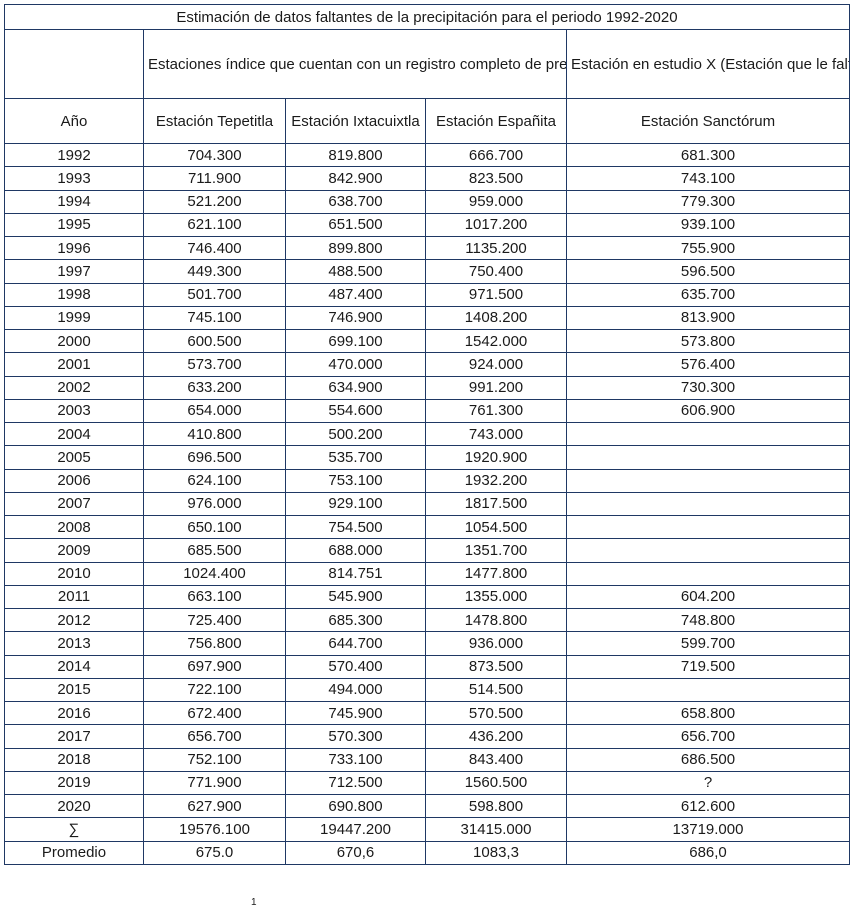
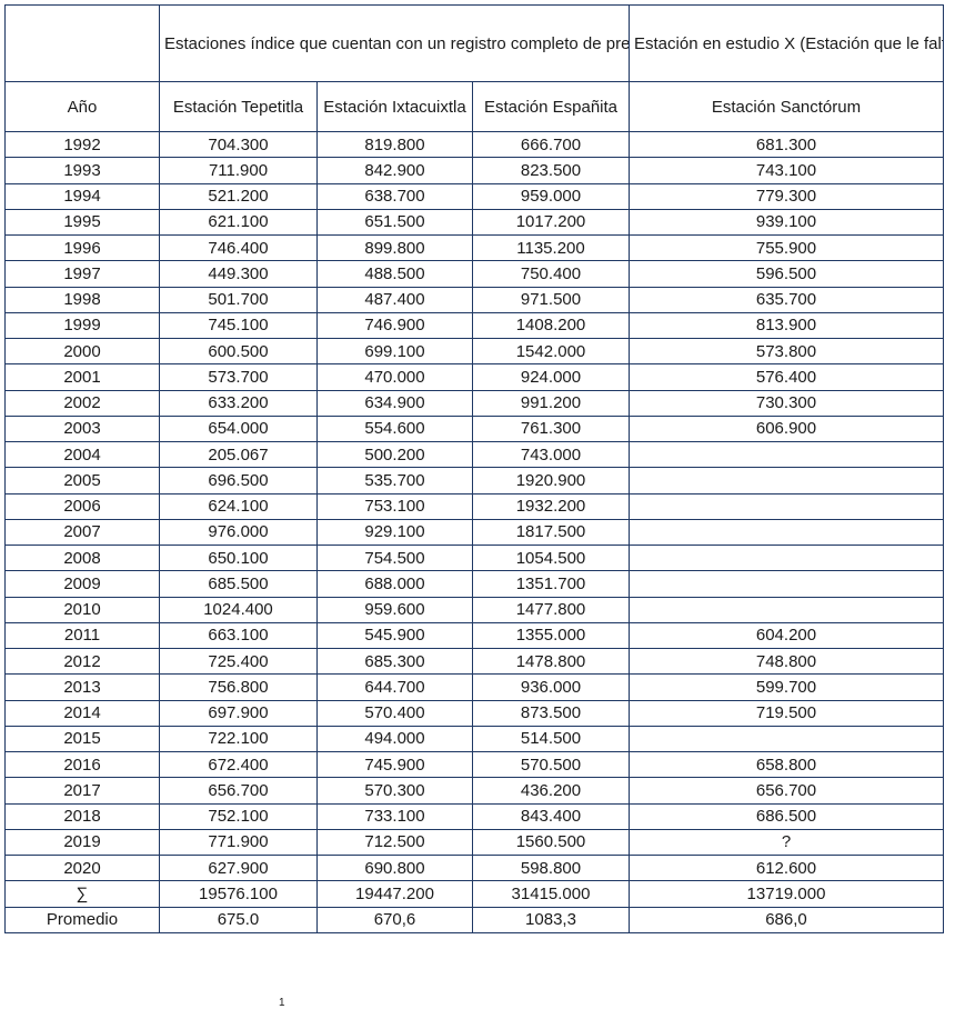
- Estimación de datos faltantes de la precipitación para el periodo 1992-2020
  Año	Estación Tepetitla	Estación Ixtacuixtla	Estación Españita	Estación Sanctórum
  1992	704.300	819.800	666.700	681.300
  1993	711.900	842.900	823.500	743.100
  1994	521.200	638.700	959.000	779.300
  1995	621.100	651.500	1017.200	939.100
  1996	746.400	899.800	1135.200	755.900
  1997	449.300	488.500	750.400	596.500
  1998	501.700	487.400	971.500	635.700
  1999	745.100	746.900	1408.200	813.900
  2000	600.500	699.100	1542.000	573.800
  2001	573.700	470.000	924.000	576.400
  2002	633.200	634.900	991.200	730.300
  2003	654.000	554.600	761.300	606.900
- 2004	410.800	500.200	743.000
+ 2004	205.067	500.200	743.000
  2005	696.500	535.700	1920.900
  2006	624.100	753.100	1932.200
  2007	976.000	929.100	1817.500
  2008	650.100	754.500	1054.500
  2009	685.500	688.000	1351.700
- 2010	1024.400	814.751	1477.800
+ 2010	1024.400	959.600	1477.800
  2011	663.100	545.900	1355.000	604.200
  2012	725.400	685.300	1478.800	748.800
  2013	756.800	644.700	936.000	599.700
  2014	697.900	570.400	873.500	719.500
  2015	722.100	494.000	514.500
  2016	672.400	745.900	570.500	658.800
  2017	656.700	570.300	436.200	656.700
  2018	752.100	733.100	843.400	686.500
  2019	771.900	712.500	1560.500	?
  2020	627.900	690.800	598.800	612.600
  ∑	19576.100	19447.200	31415.000	13719.000
  Promedio	675.0	670,6	1083,3	686,0
  1
